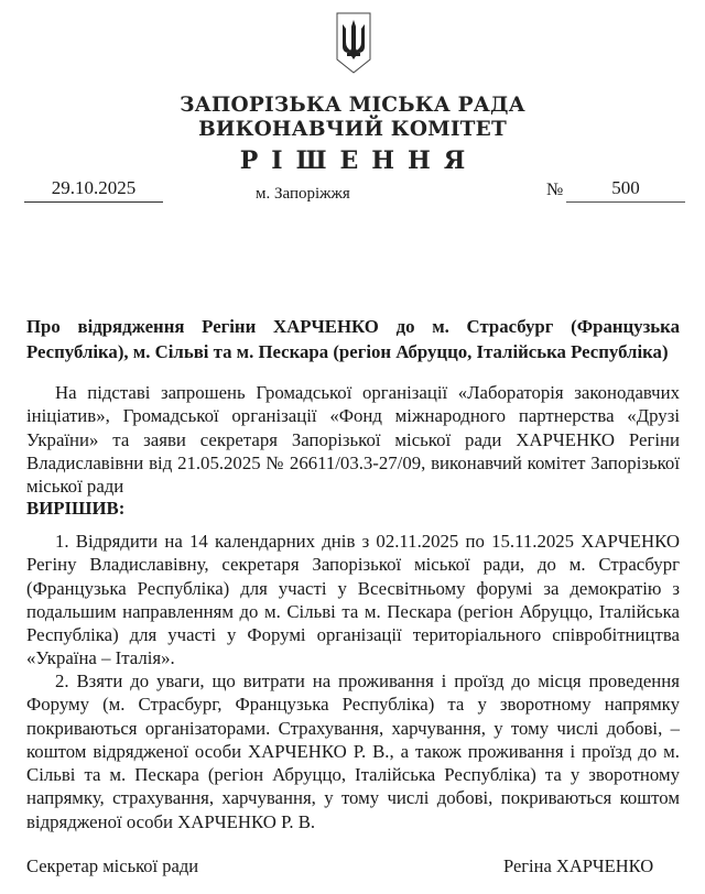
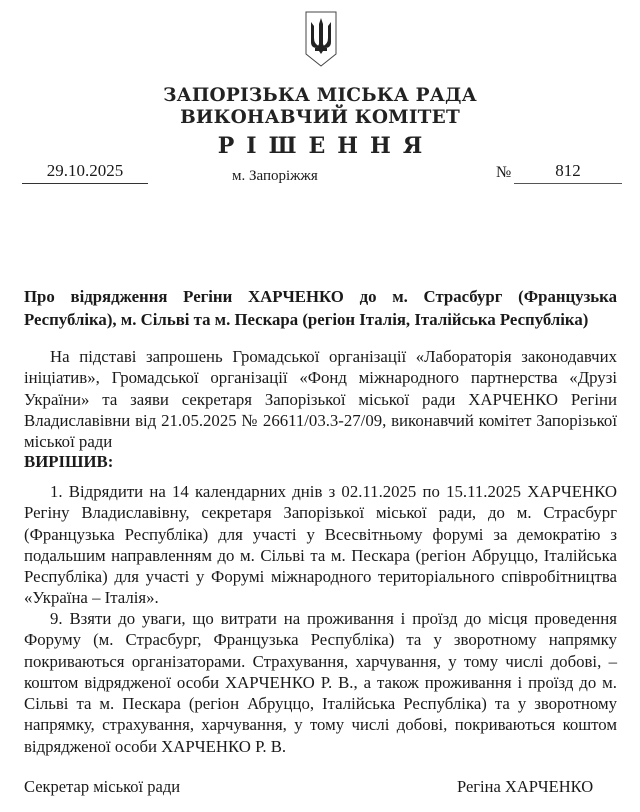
  ЗАПОРІЗЬКА МІСЬКА РАДА
  ВИКОНАВЧИЙ КОМІТЕТ
  РІШЕННЯ
  29.10.2025
  м. Запоріжжя
  №
- 500
+ 812
- Про відрядження Регіни ХАРЧЕНКО до м. Страсбург (Французька Республіка), м. Сільві та м. Пескара (регіон Абруццо, Італійська Республіка)
+ Про відрядження Регіни ХАРЧЕНКО до м. Страсбург (Французька Республіка), м. Сільві та м. Пескара (регіон Італія, Італійська Республіка)
  На підставі запрошень Громадської організації «Лабораторія законодавчих ініціатив», Громадської організації «Фонд міжнародного партнерства «Друзі України» та заяви секретаря Запорізької міської ради ХАРЧЕНКО Регіни Владиславівни від 21.05.2025 № 26611/03.3-27/09, виконавчий комітет Запорізької міської ради
  ВИРІШИВ:
- 1. Відрядити на 14 календарних днів з 02.11.2025 по 15.11.2025 ХАРЧЕНКО Регіну Владиславівну, секретаря Запорізької міської ради, до м. Страсбург (Французька Республіка) для участі у Всесвітньому форумі за демократію з подальшим направленням до м. Сільві та м. Пескара (регіон Абруццо, Італійська Республіка) для участі у Форумі організації територіального співробітництва «Україна – Італія».
+ 1. Відрядити на 14 календарних днів з 02.11.2025 по 15.11.2025 ХАРЧЕНКО Регіну Владиславівну, секретаря Запорізької міської ради, до м. Страсбург (Французька Республіка) для участі у Всесвітньому форумі за демократію з подальшим направленням до м. Сільві та м. Пескара (регіон Абруццо, Італійська Республіка) для участі у Форумі міжнародного територіального співробітництва «Україна – Італія».
- 2. Взяти до уваги, що витрати на проживання і проїзд до місця проведення Форуму (м. Страсбург, Французька Республіка) та у зворотному напрямку покриваються організаторами. Страхування, харчування, у тому числі добові, – коштом відрядженої особи ХАРЧЕНКО Р. В., а також проживання і проїзд до м. Сільві та м. Пескара (регіон Абруццо, Італійська Республіка) та у зворотному напрямку, страхування, харчування, у тому числі добові, покриваються коштом відрядженої особи ХАРЧЕНКО Р. В.
+ 9. Взяти до уваги, що витрати на проживання і проїзд до місця проведення Форуму (м. Страсбург, Французька Республіка) та у зворотному напрямку покриваються організаторами. Страхування, харчування, у тому числі добові, – коштом відрядженої особи ХАРЧЕНКО Р. В., а також проживання і проїзд до м. Сільві та м. Пескара (регіон Абруццо, Італійська Республіка) та у зворотному напрямку, страхування, харчування, у тому числі добові, покриваються коштом відрядженої особи ХАРЧЕНКО Р. В.
  Секретар міської ради
  Регіна ХАРЧЕНКО
